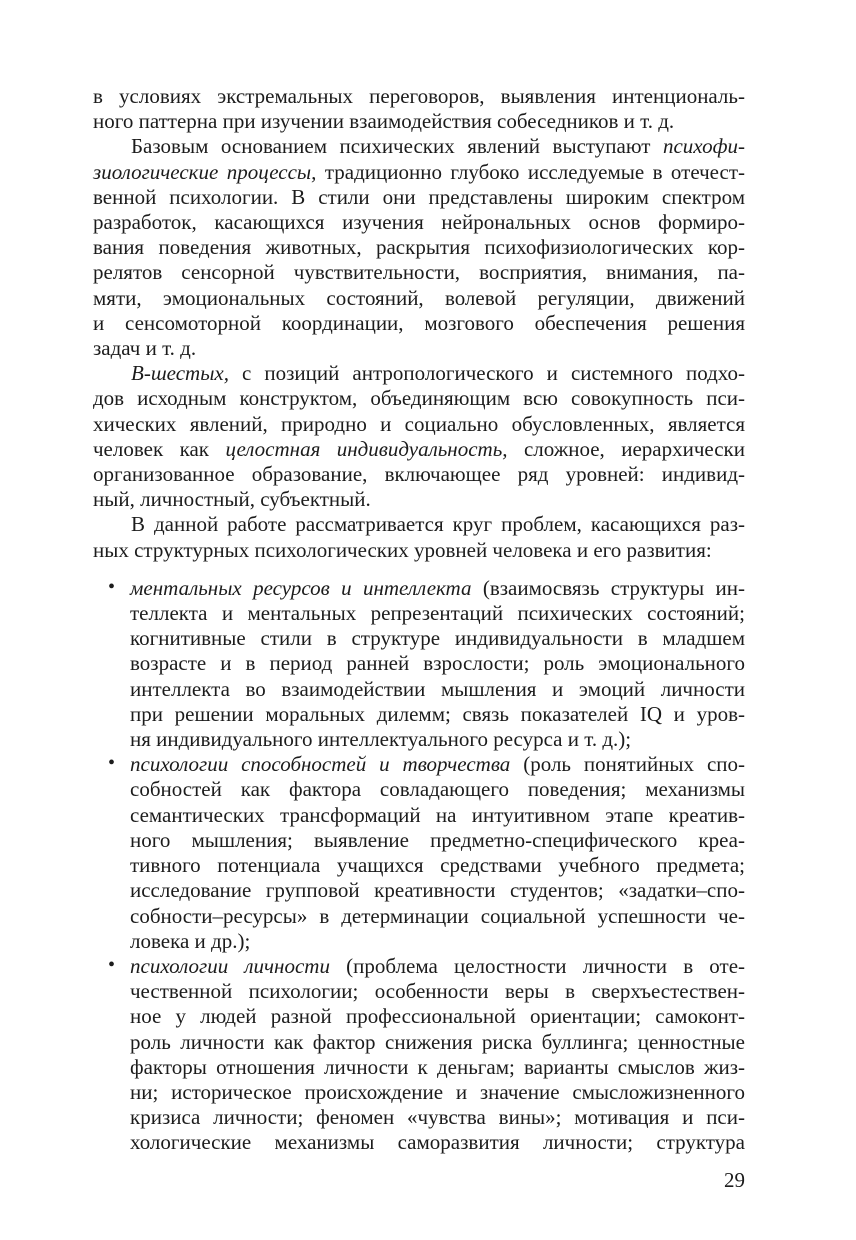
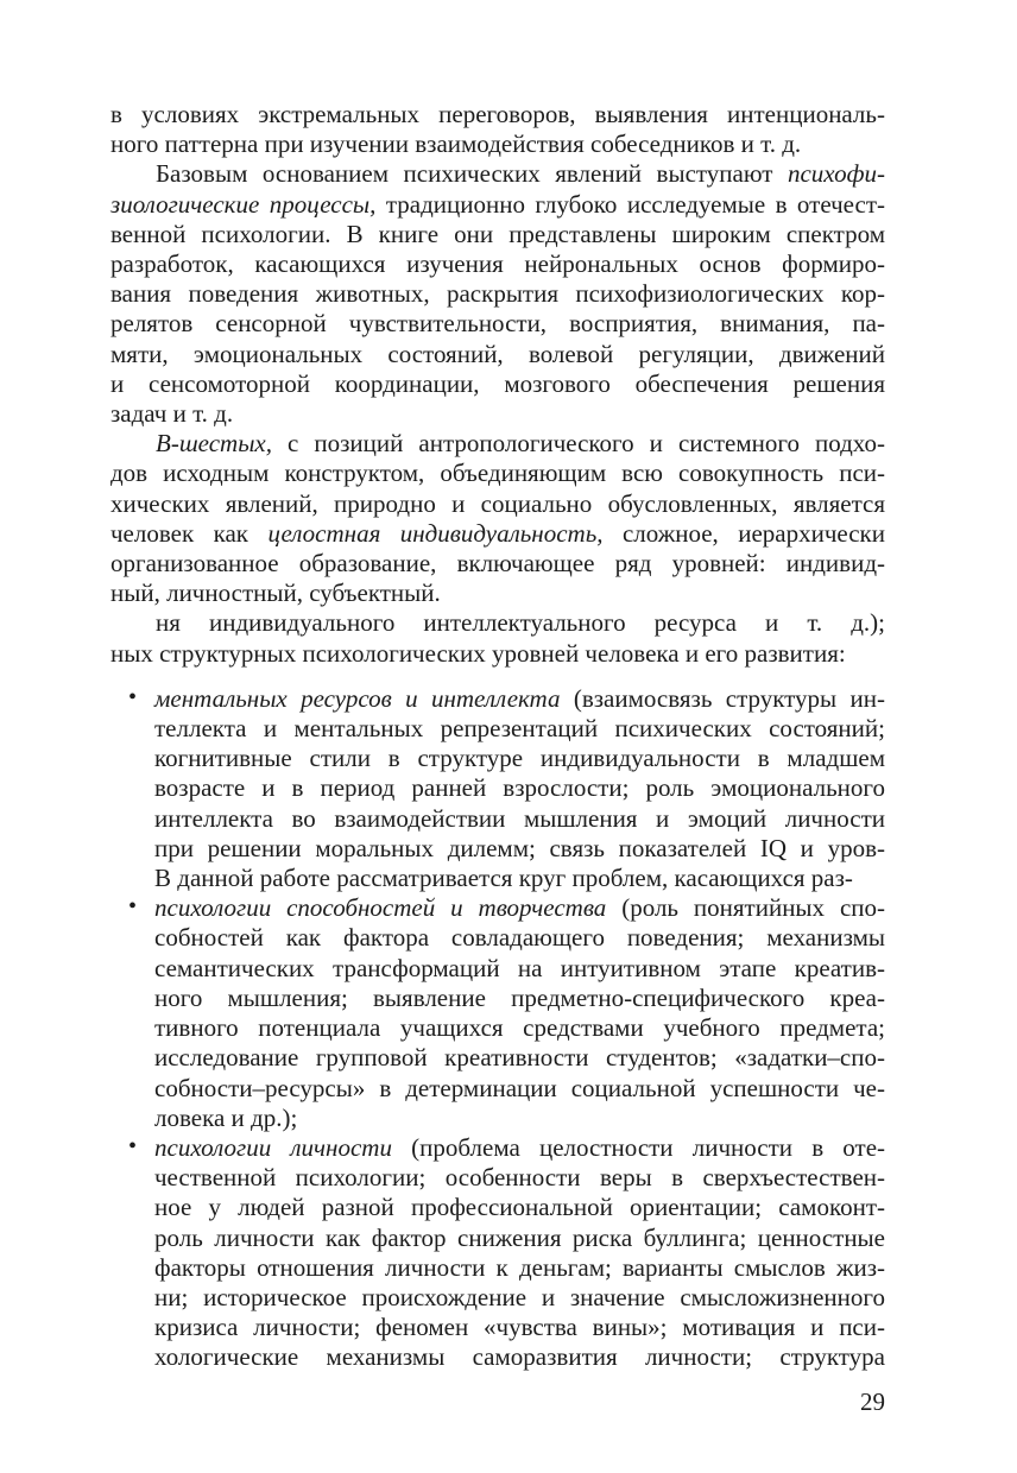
  в условиях экстремальных переговоров, выявления интенциональ-
  ного паттерна при изучении взаимодействия собеседников и т. д.
  Базовым основанием психических явлений выступают психофи-
  зиологические процессы, традиционно глубоко исследуемые в отечест-
- венной психологии. В стили они представлены широким спектром
+ венной психологии. В книге они представлены широким спектром
  разработок, касающихся изучения нейрональных основ формиро-
  вания поведения животных, раскрытия психофизиологических кор-
  релятов сенсорной чувствительности, восприятия, внимания, па-
  мяти, эмоциональных состояний, волевой регуляции, движений
  и сенсомоторной координации, мозгового обеспечения решения
  задач и т. д.
  В-шестых, с позиций антропологического и системного подхо-
  дов исходным конструктом, объединяющим всю совокупность пси-
  хических явлений, природно и социально обусловленных, является
  человек как целостная индивидуальность, сложное, иерархически
  организованное образование, включающее ряд уровней: индивид-
  ный, личностный, субъектный.
- В данной работе рассматривается круг проблем, касающихся раз-
+ ня индивидуального интеллектуального ресурса и т. д.);
  ных структурных психологических уровней человека и его развития:
  •
  ментальных ресурсов и интеллекта (взаимосвязь структуры ин-
  теллекта и ментальных репрезентаций психических состояний;
  когнитивные стили в структуре индивидуальности в младшем
  возрасте и в период ранней взрослости; роль эмоционального
  интеллекта во взаимодействии мышления и эмоций личности
  при решении моральных дилемм; связь показателей IQ и уров-
- ня индивидуального интеллектуального ресурса и т. д.);
+ В данной работе рассматривается круг проблем, касающихся раз-
  •
  психологии способностей и творчества (роль понятийных спо-
  собностей как фактора совладающего поведения; механизмы
  семантических трансформаций на интуитивном этапе креатив-
  ного мышления; выявление предметно-специфического креа-
  тивного потенциала учащихся средствами учебного предмета;
  исследование групповой креативности студентов; «задатки–спо-
  собности–ресурсы» в детерминации социальной успешности че-
  ловека и др.);
  •
  психологии личности (проблема целостности личности в оте-
  чественной психологии; особенности веры в сверхъестествен-
  ное у людей разной профессиональной ориентации; самоконт-
  роль личности как фактор снижения риска буллинга; ценностные
  факторы отношения личности к деньгам; варианты смыслов жиз-
  ни; историческое происхождение и значение смысложизненного
  кризиса личности; феномен «чувства вины»; мотивация и пси-
  хологические механизмы саморазвития личности; структура
  29
